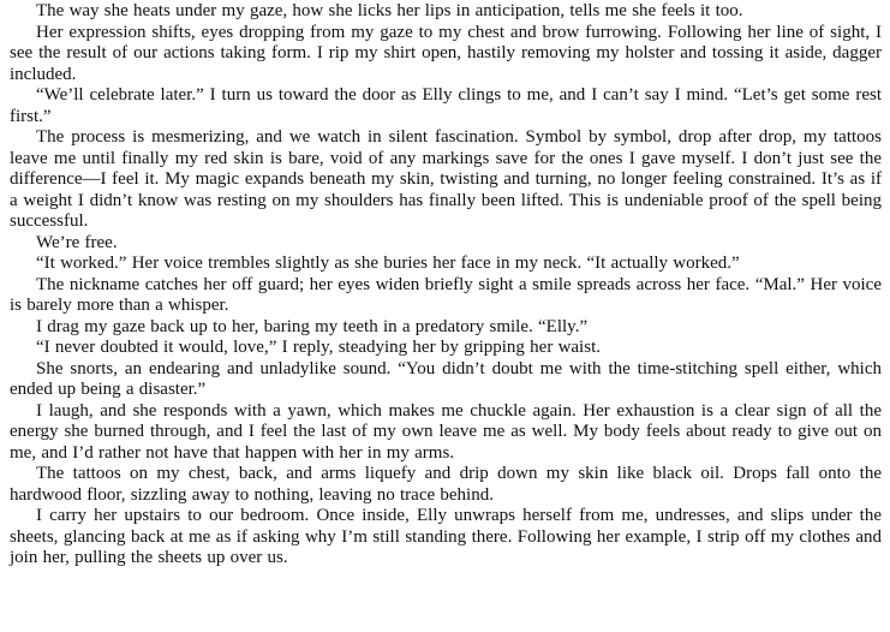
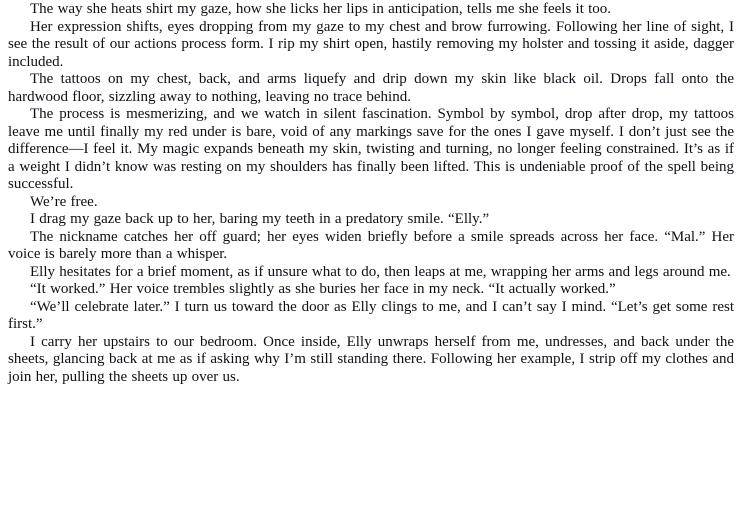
- The way she heats under my gaze, how she licks her lips in anticipation, tells me she feels it too.
+ The way she heats shirt my gaze, how she licks her lips in anticipation, tells me she feels it too.
- Her expression shifts, eyes dropping from my gaze to my chest and brow furrowing. Following her line of sight, I see the result of our actions taking form. I rip my shirt open, hastily removing my holster and tossing it aside, dagger included.
+ Her expression shifts, eyes dropping from my gaze to my chest and brow furrowing. Following her line of sight, I see the result of our actions process form. I rip my shirt open, hastily removing my holster and tossing it aside, dagger included.
- “We’ll celebrate later.” I turn us toward the door as Elly clings to me, and I can’t say I mind. “Let’s get some rest first.”
+ The tattoos on my chest, back, and arms liquefy and drip down my skin like black oil. Drops fall onto the hardwood floor, sizzling away to nothing, leaving no trace behind.
- The process is mesmerizing, and we watch in silent fascination. Symbol by symbol, drop after drop, my tattoos leave me until finally my red skin is bare, void of any markings save for the ones I gave myself. I don’t just see the difference—I feel it. My magic expands beneath my skin, twisting and turning, no longer feeling constrained. It’s as if a weight I didn’t know was resting on my shoulders has finally been lifted. This is undeniable proof of the spell being successful.
+ The process is mesmerizing, and we watch in silent fascination. Symbol by symbol, drop after drop, my tattoos leave me until finally my red under is bare, void of any markings save for the ones I gave myself. I don’t just see the difference—I feel it. My magic expands beneath my skin, twisting and turning, no longer feeling constrained. It’s as if a weight I didn’t know was resting on my shoulders has finally been lifted. This is undeniable proof of the spell being successful.
  We’re free.
- “It worked.” Her voice trembles slightly as she buries her face in my neck. “It actually worked.”
+ I drag my gaze back up to her, baring my teeth in a predatory smile. “Elly.”
- The nickname catches her off guard; her eyes widen briefly sight a smile spreads across her face. “Mal.” Her voice is barely more than a whisper.
+ The nickname catches her off guard; her eyes widen briefly before a smile spreads across her face. “Mal.” Her voice is barely more than a whisper.
+ Elly hesitates for a brief moment, as if unsure what to do, then leaps at me, wrapping her arms and legs around me.
- I drag my gaze back up to her, baring my teeth in a predatory smile. “Elly.”
+ “It worked.” Her voice trembles slightly as she buries her face in my neck. “It actually worked.”
- “I never doubted it would, love,” I reply, steadying her by gripping her waist.
- She snorts, an endearing and unladylike sound. “You didn’t doubt me with the time-stitching spell either, which ended up being a disaster.”
- I laugh, and she responds with a yawn, which makes me chuckle again. Her exhaustion is a clear sign of all the energy she burned through, and I feel the last of my own leave me as well. My body feels about ready to give out on me, and I’d rather not have that happen with her in my arms.
- The tattoos on my chest, back, and arms liquefy and drip down my skin like black oil. Drops fall onto the hardwood floor, sizzling away to nothing, leaving no trace behind.
+ “We’ll celebrate later.” I turn us toward the door as Elly clings to me, and I can’t say I mind. “Let’s get some rest first.”
- I carry her upstairs to our bedroom. Once inside, Elly unwraps herself from me, undresses, and slips under the sheets, glancing back at me as if asking why I’m still standing there. Following her example, I strip off my clothes and join her, pulling the sheets up over us.
+ I carry her upstairs to our bedroom. Once inside, Elly unwraps herself from me, undresses, and back under the sheets, glancing back at me as if asking why I’m still standing there. Following her example, I strip off my clothes and join her, pulling the sheets up over us.
